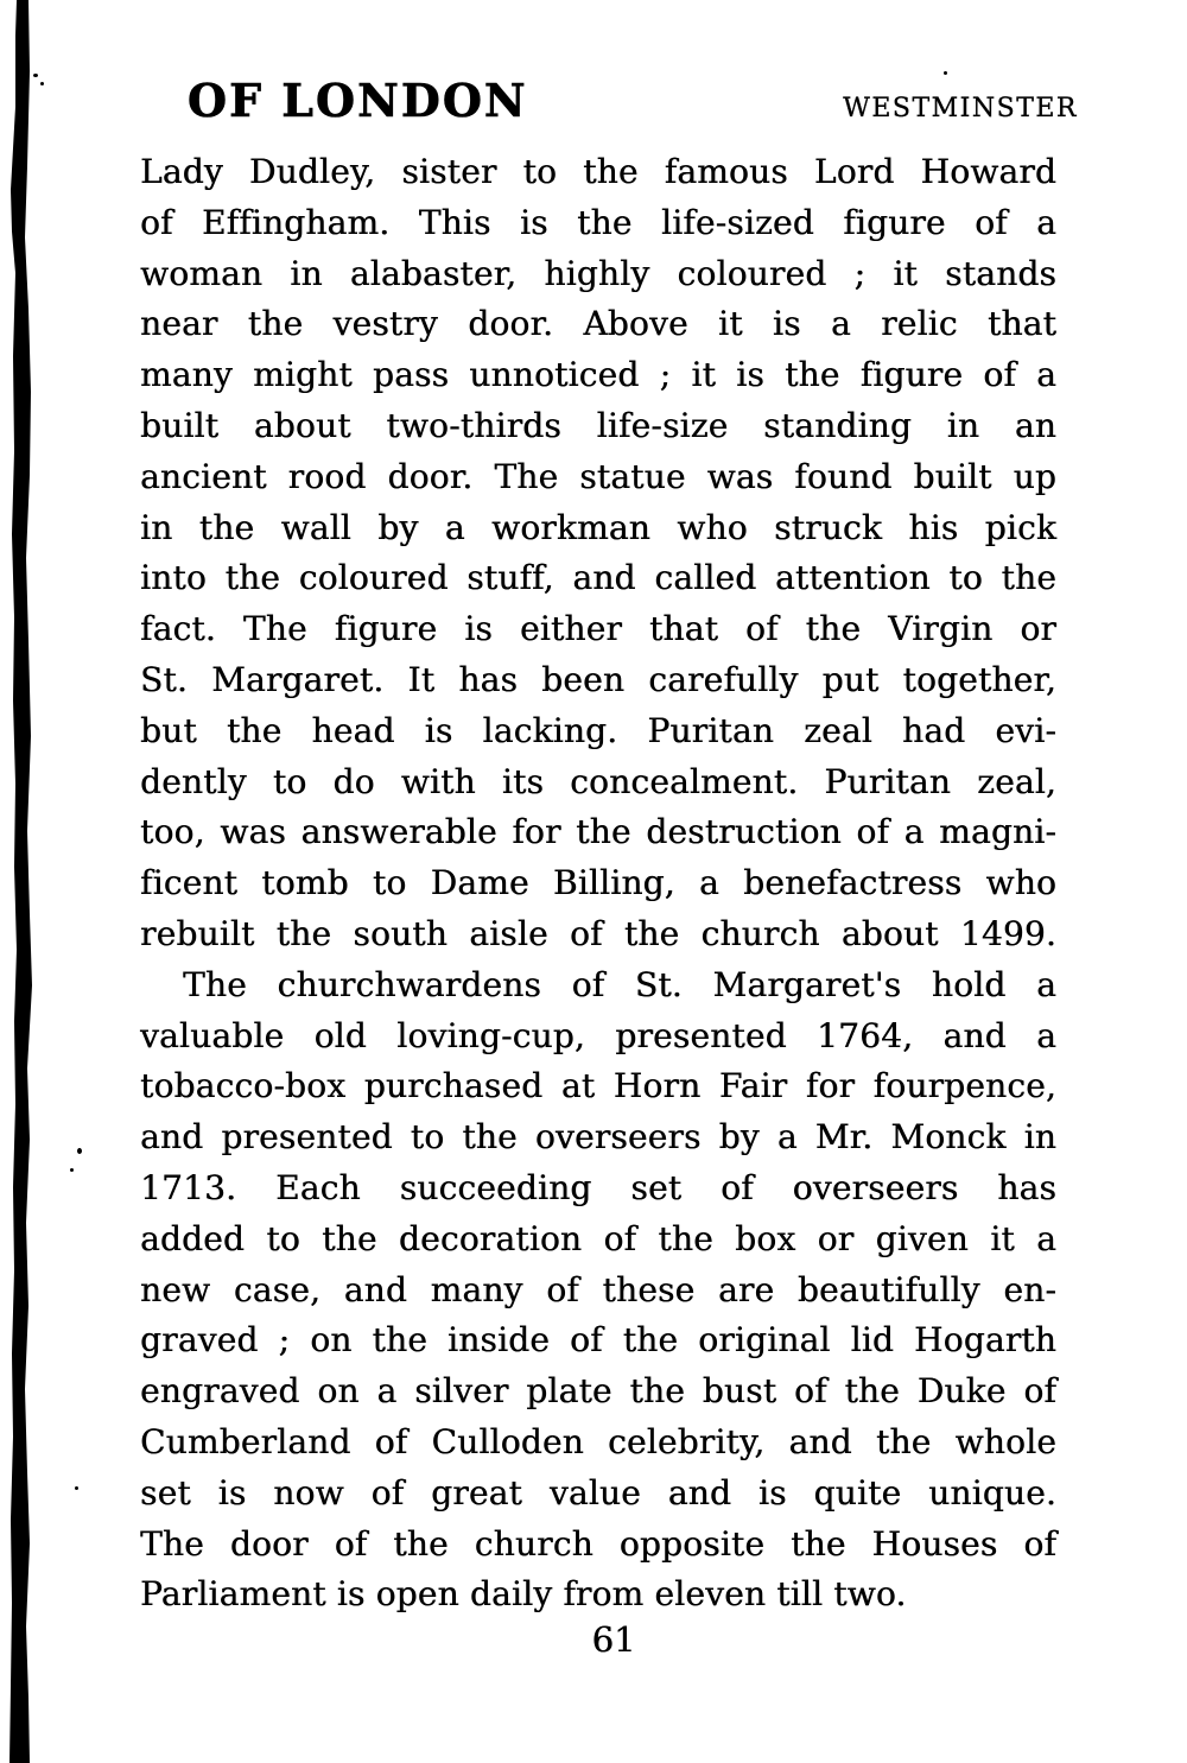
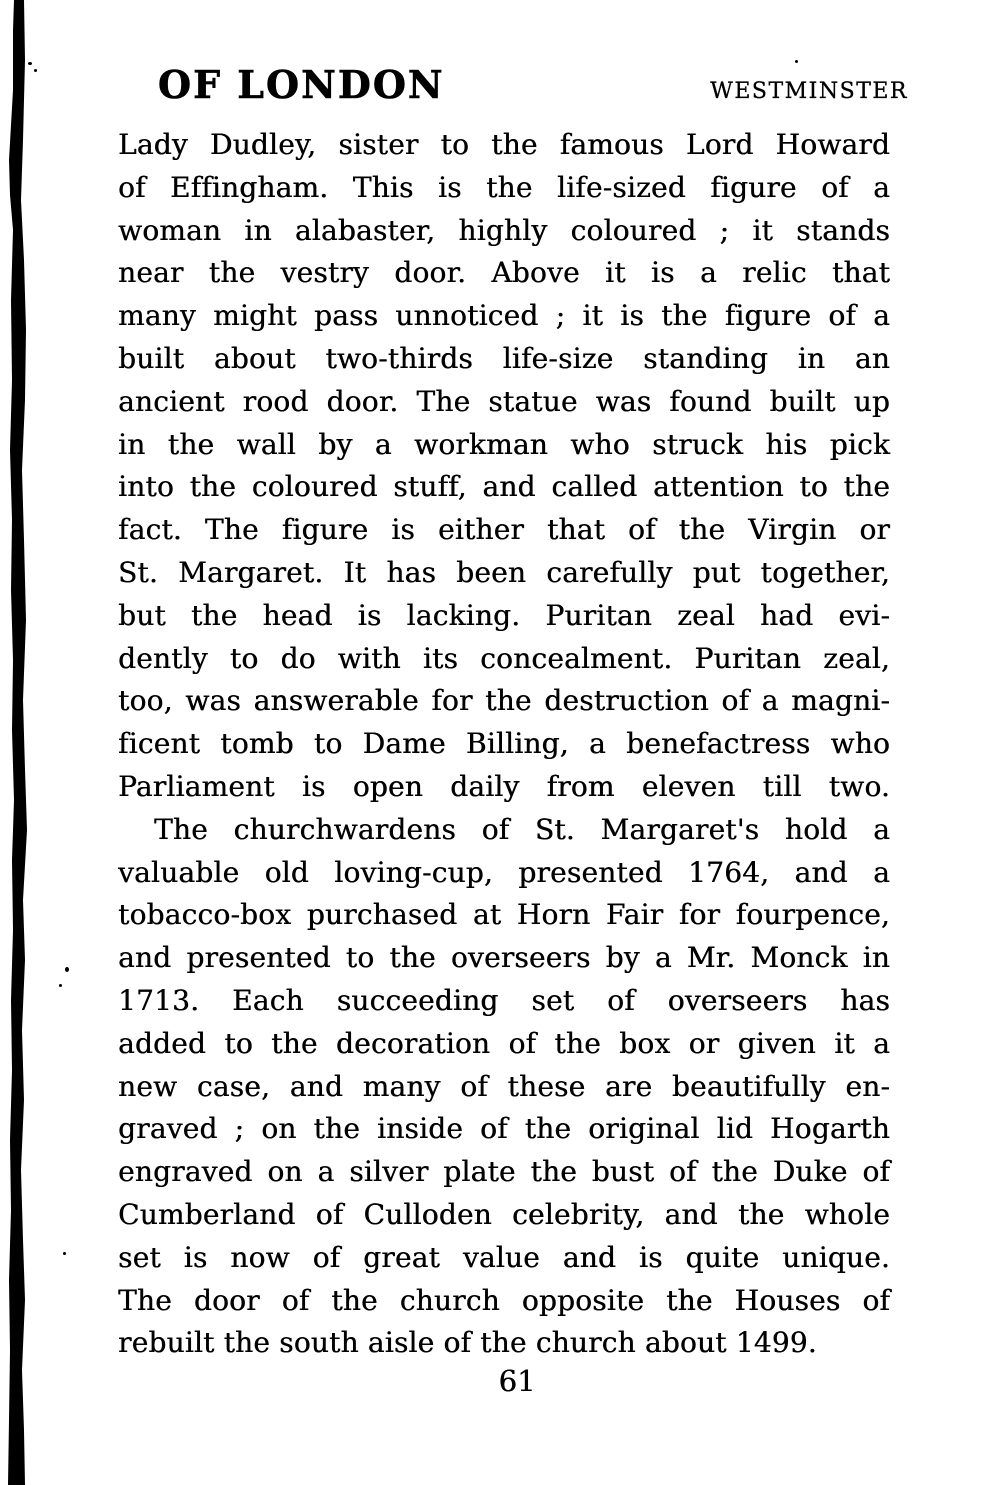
  OF LONDON
  WESTMINSTER
  Lady Dudley, sister to the famous Lord Howard
  of Effingham. This is the life-sized figure of a
  woman in alabaster, highly coloured ; it stands
  near the vestry door. Above it is a relic that
  many might pass unnoticed ; it is the figure of a
  built about two-thirds life-size standing in an
  ancient rood door. The statue was found built up
  in the wall by a workman who struck his pick
  into the coloured stuff, and called attention to the
  fact. The figure is either that of the Virgin or
  St. Margaret. It has been carefully put together,
  but the head is lacking. Puritan zeal had evi-
  dently to do with its concealment. Puritan zeal,
  too, was answerable for the destruction of a magni-
  ficent tomb to Dame Billing, a benefactress who
- rebuilt the south aisle of the church about 1499.
+ Parliament is open daily from eleven till two.
  The churchwardens of St. Margaret's hold a
  valuable old loving-cup, presented 1764, and a
  tobacco-box purchased at Horn Fair for fourpence,
  and presented to the overseers by a Mr. Monck in
  1713. Each succeeding set of overseers has
  added to the decoration of the box or given it a
  new case, and many of these are beautifully en-
  graved ; on the inside of the original lid Hogarth
  engraved on a silver plate the bust of the Duke of
  Cumberland of Culloden celebrity, and the whole
  set is now of great value and is quite unique.
  The door of the church opposite the Houses of
- Parliament is open daily from eleven till two.
+ rebuilt the south aisle of the church about 1499.
  61
